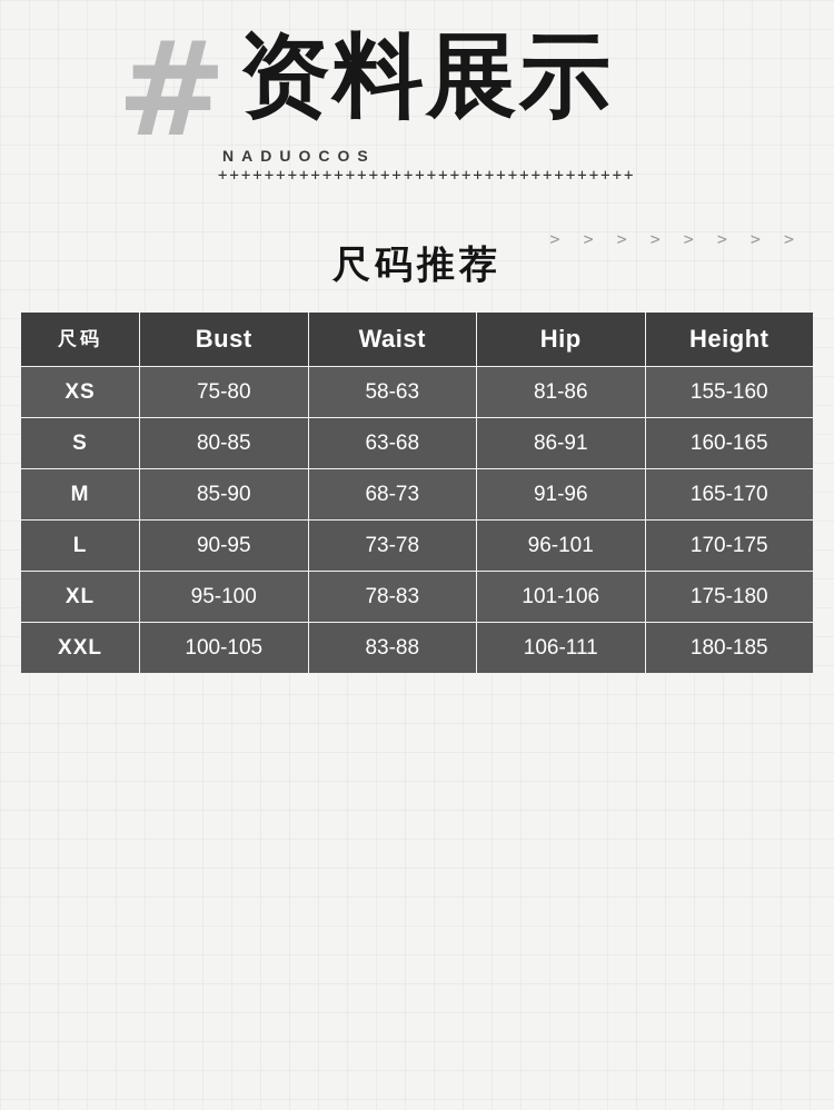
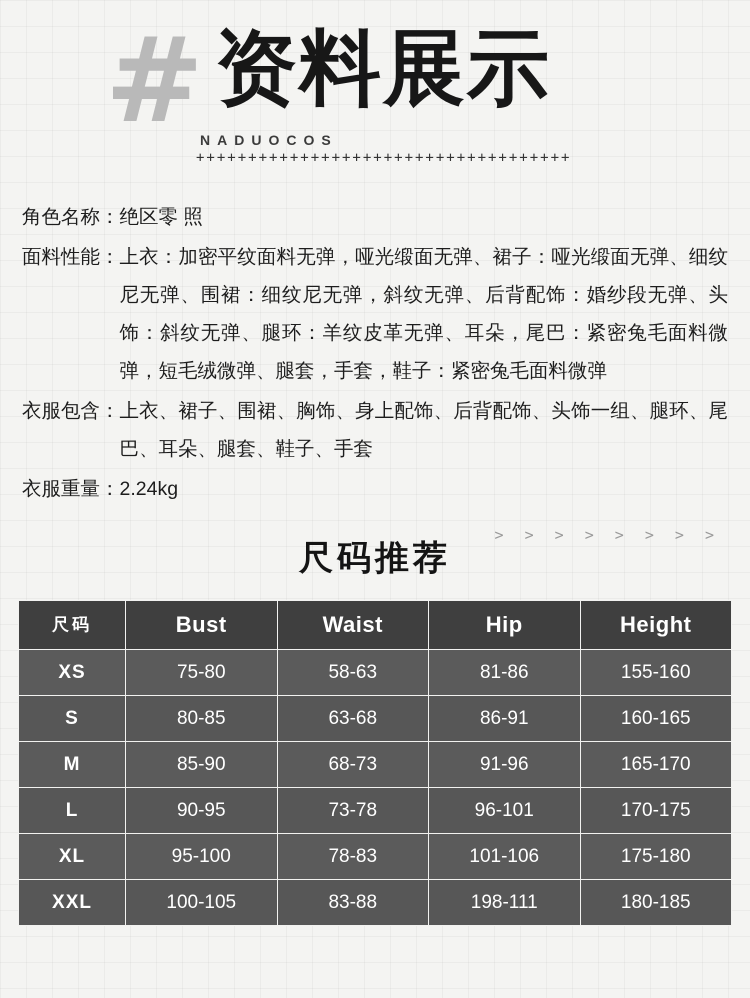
  #
  资料展示
  NADUOCOS
  ++++++++++++++++++++++++++++++++++++
+ 角色名称：
+ 绝区零 照
+ 面料性能：
+ 上衣：加密平纹面料无弹，哑光缎面无弹、裙子：哑光缎面无弹、细纹尼无弹、围裙：细纹尼无弹，斜纹无弹、后背配饰：婚纱段无弹、头饰：斜纹无弹、腿环：羊纹皮革无弹、耳朵，尾巴：紧密兔毛面料微弹，短毛绒微弹、腿套，手套，鞋子：紧密兔毛面料微弹
+ 衣服包含：
+ 上衣、裙子、围裙、胸饰、身上配饰、后背配饰、头饰一组、腿环、尾巴、耳朵、腿套、鞋子、手套
+ 衣服重量：
+ 2.24kg
  > > > > > > > >
  尺码推荐
  尺码	Bust	Waist	Hip	Height
  XS	75-80	58-63	81-86	155-160
  S	80-85	63-68	86-91	160-165
  M	85-90	68-73	91-96	165-170
  L	90-95	73-78	96-101	170-175
  XL	95-100	78-83	101-106	175-180
- XXL	100-105	83-88	106-111	180-185
+ XXL	100-105	83-88	198-111	180-185
